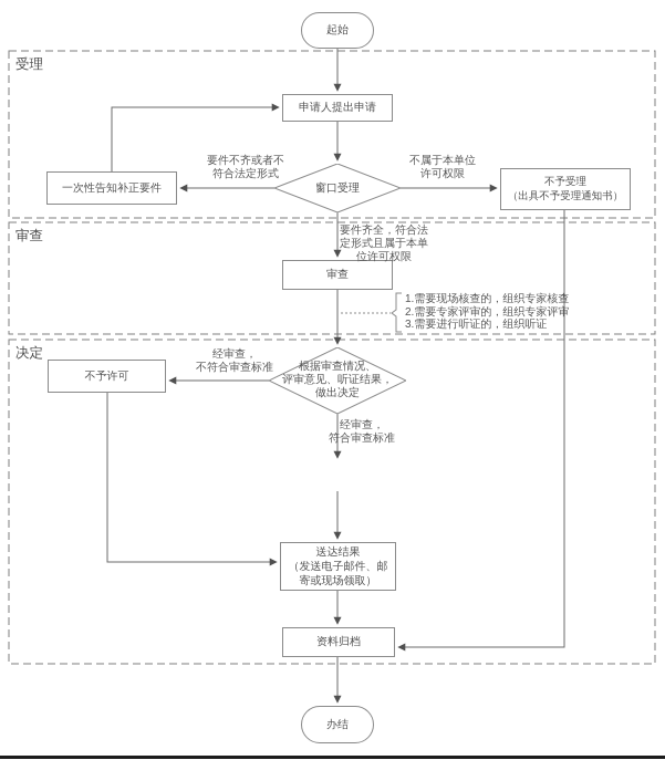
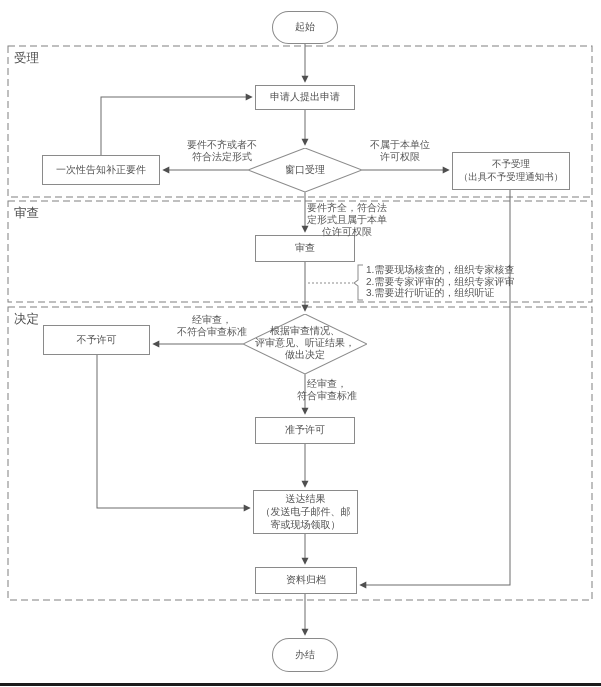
  受理
  审查
  决定
  起始
  办结
  申请人提出申请
  一次性告知补正要件
  不予受理
  （出具不予受理通知书）
  审查
  不予许可
+ 准予许可
  送达结果
  （发送电子邮件、邮
  寄或现场领取）
  资料归档
  窗口受理
  根据审查情况、
  评审意见、听证结果，
  做出决定
  要件不齐或者不
  符合法定形式
  不属于本单位
  许可权限
  要件齐全，符合法
  定形式且属于本单
  位许可权限
  经审查，
  不符合审查标准
  经审查，
  符合审查标准
  1.需要现场核查的，组织专家核查
  2.需要专家评审的，组织专家评审
  3.需要进行听证的，组织听证
